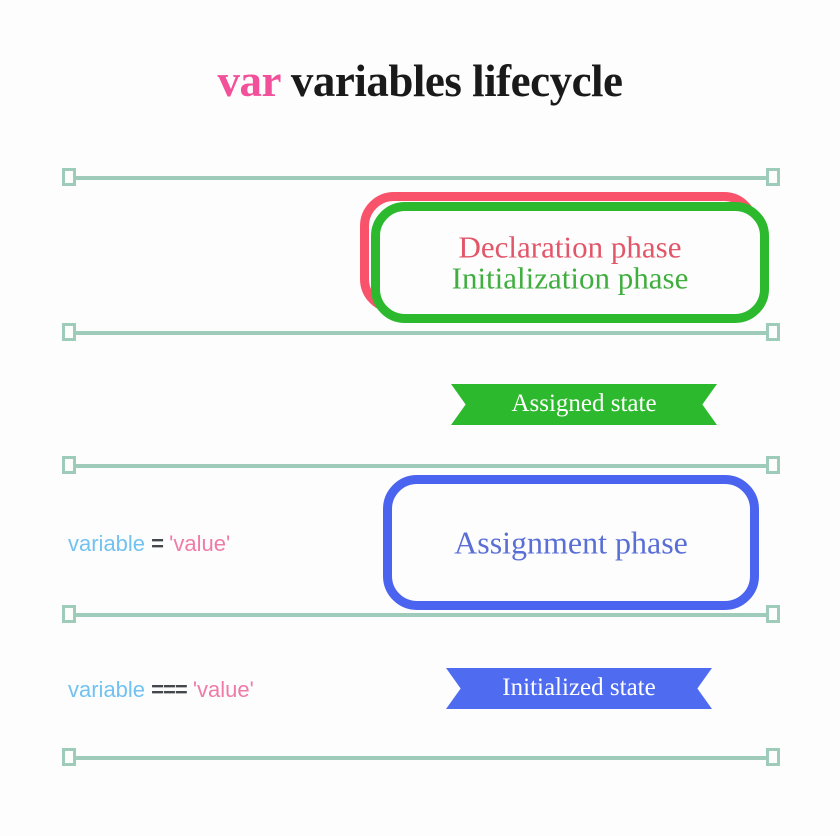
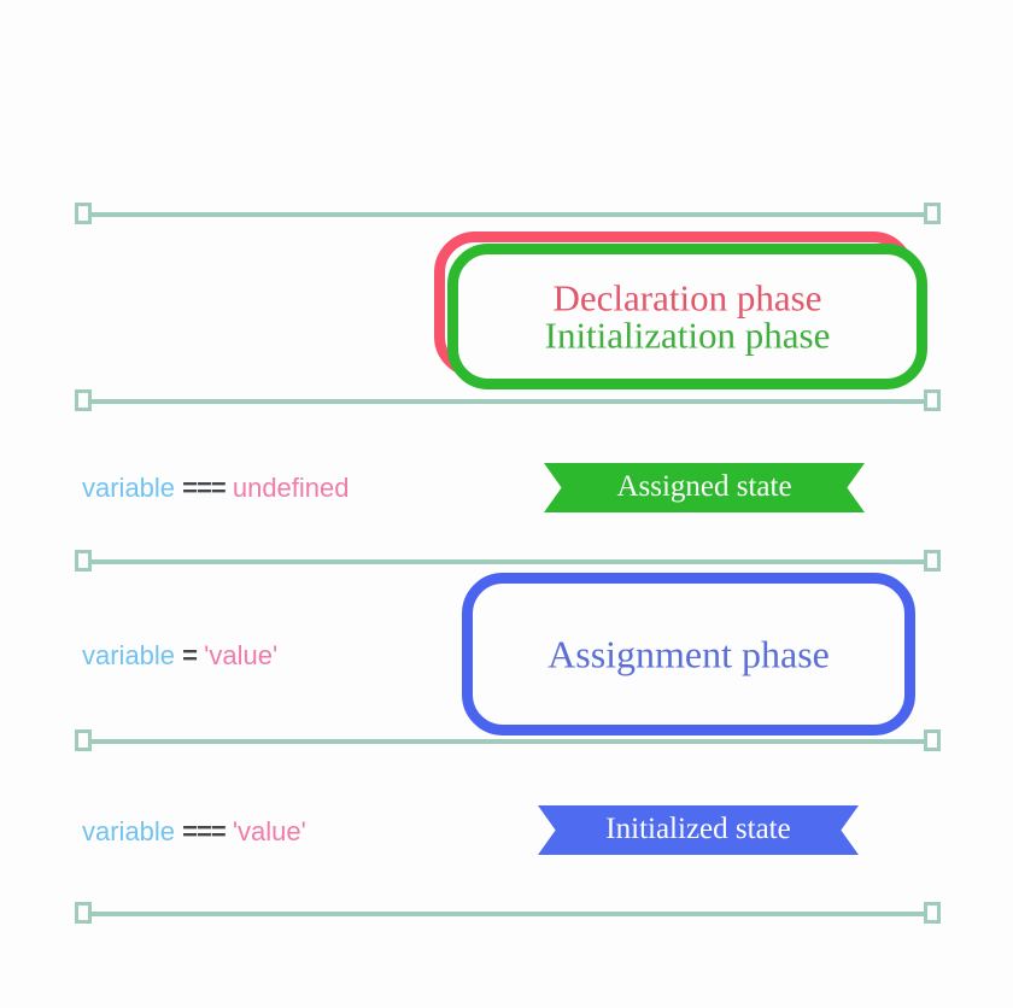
- var variables lifecycle
  Declaration phase
  Initialization phase
+ variable === undefined
  Assigned state
  Assignment phase
  variable = 'value'
  variable === 'value'
  Initialized state
